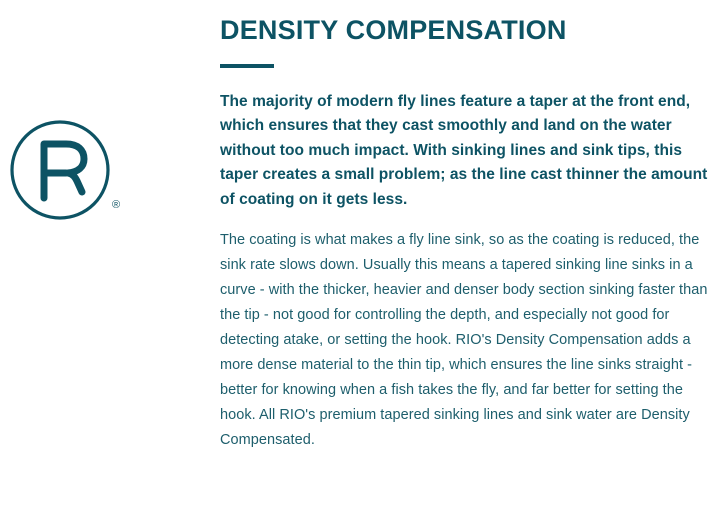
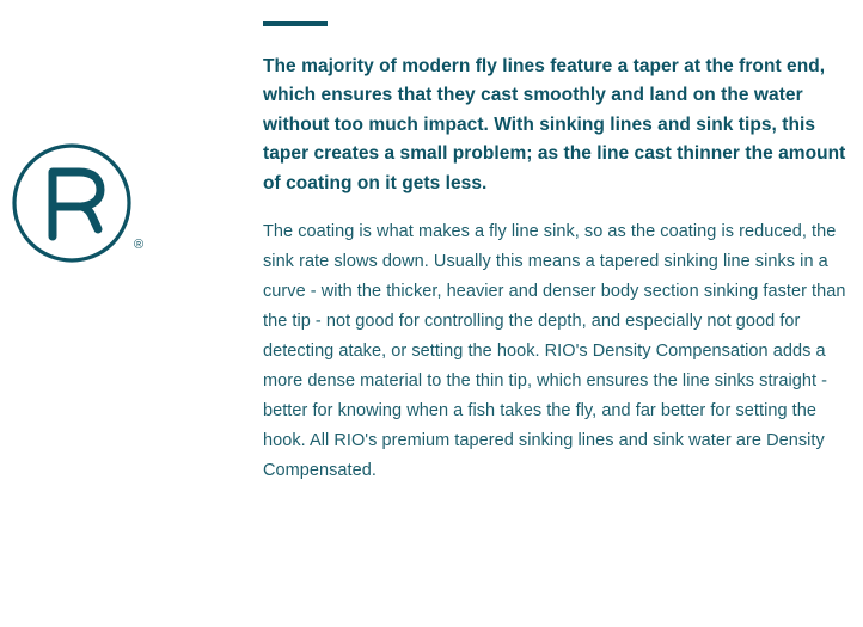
  ®
- DENSITY COMPENSATION
  The majority of modern fly lines feature a taper at the front end, which ensures that they cast smoothly and land on the water without too much impact. With sinking lines and sink tips, this taper creates a small problem; as the line cast thinner the amount of coating on it gets less.
  The coating is what makes a fly line sink, so as the coating is reduced, the sink rate slows down. Usually this means a tapered sinking line sinks in a curve - with the thicker, heavier and denser body section sinking faster than the tip - not good for controlling the depth, and especially not good for detecting atake, or setting the hook. RIO's Density Compensation adds a more dense material to the thin tip, which ensures the line sinks straight - better for knowing when a fish takes the fly, and far better for setting the hook. All RIO's premium tapered sinking lines and sink water are Density Compensated.
